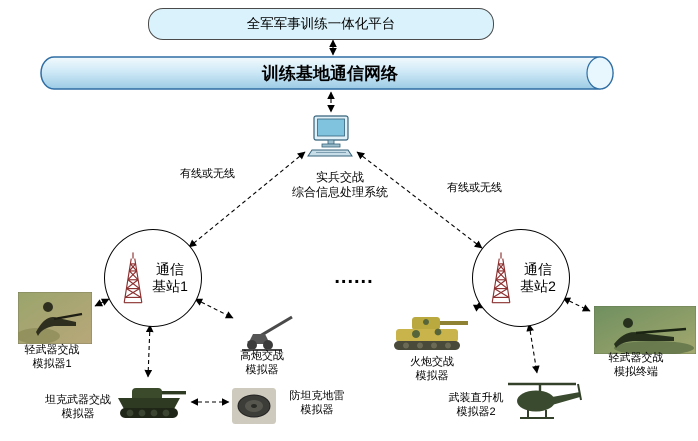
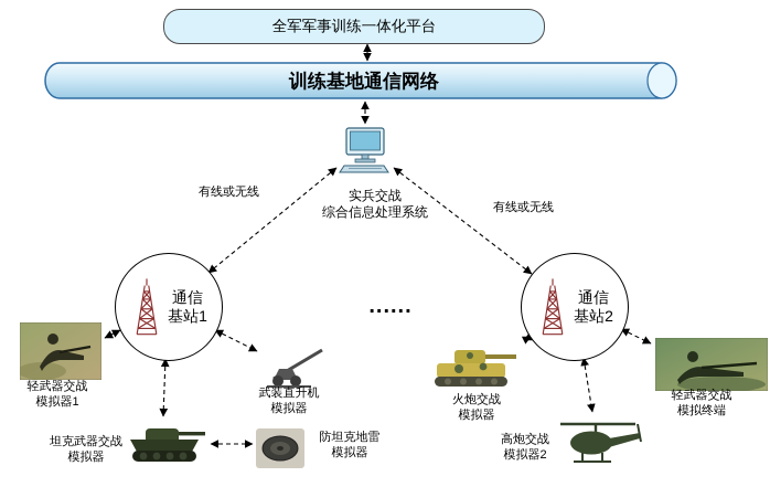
  全军军事训练一体化平台
  训练基地通信网络
  实兵交战
  综合信息处理系统
  有线或无线
  有线或无线
  ......
  通信
  基站1
  通信
  基站2
  轻武器交战
  模拟器1
  坦克武器交战
  模拟器
- 高炮交战
+ 武装直升机
  模拟器
  防坦克地雷
  模拟器
  火炮交战
  模拟器
- 武装直升机
+ 高炮交战
  模拟器2
  轻武器交战
  模拟终端
